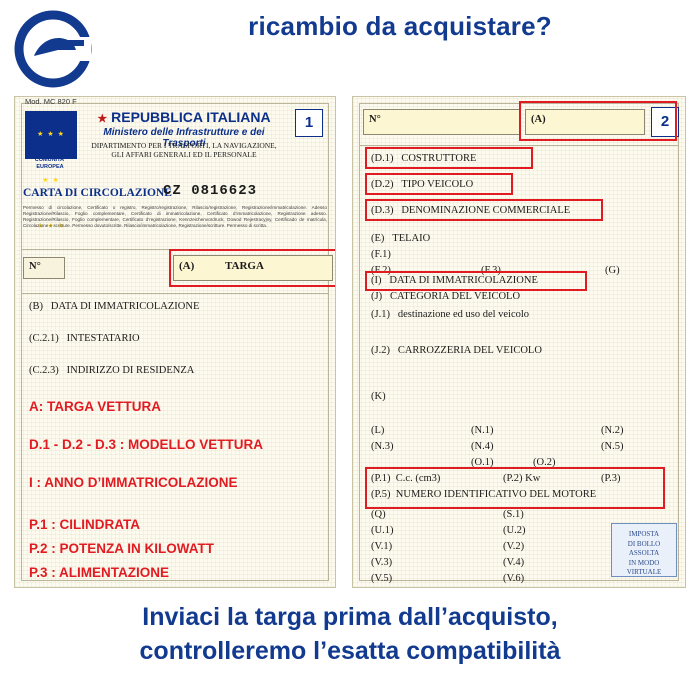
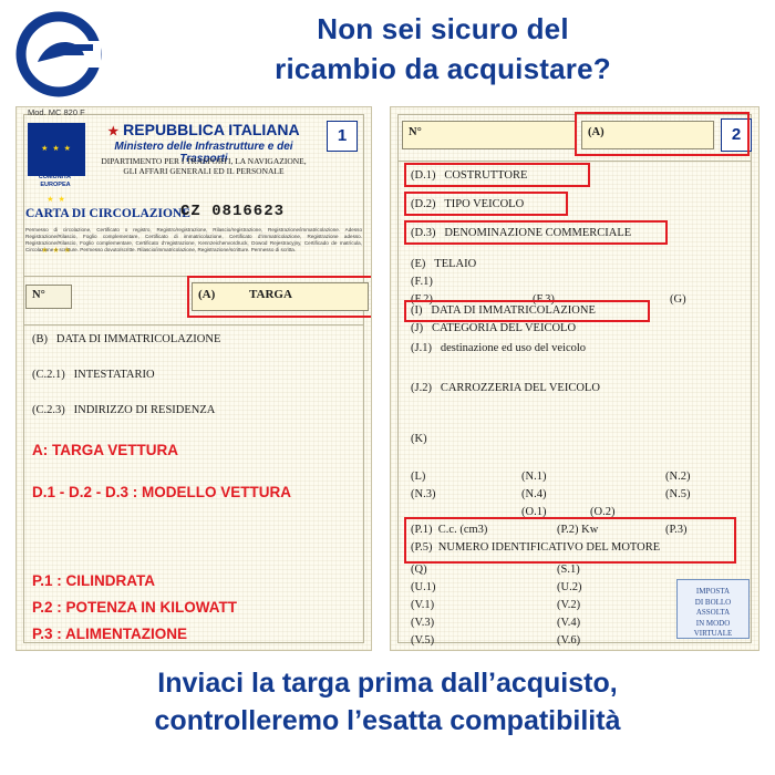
+ Non sei sicuro del
  ricambio da acquistare?
  Mod. MC 820 F
  ★ REPUBBLICA ITALIANA
  Ministero delle Infrastrutture e dei Trasporti
  DIPARTIMENTO PER I TRASPORTI, LA NAVIGAZIONE,
  GLI AFFARI GENERALI ED IL PERSONALE
  1
  CARTA DI CIRCOLAZIONE
  CZ 0816623
  N°
  (A)
  TARGA
  (B) DATA DI IMMATRICOLAZIONE
  (C.2.1) INTESTATARIO
  (C.2.3) INDIRIZZO DI RESIDENZA
  A: TARGA VETTURA
  D.1 - D.2 - D.3 : MODELLO VETTURA
- I : ANNO D’IMMATRICOLAZIONE
  P.1 : CILINDRATA
  P.2 : POTENZA IN KILOWATT
  P.3 : ALIMENTAZIONE
  N°
  (A)
  2
  (D.1) COSTRUTTORE
  (D.2) TIPO VEICOLO
  (D.3) DENOMINAZIONE COMMERCIALE
  (E) TELAIO
  (F.1)
  (F.2)
  (F.3)
  (G)
  (I) DATA DI IMMATRICOLAZIONE
  (J) CATEGORIA DEL VEICOLO
  (J.1) destinazione ed uso del veicolo
  (J.2) CARROZZERIA DEL VEICOLO
  (K)
  (L)
  (N.1)
  (N.2)
  (N.3)
  (N.4)
  (N.5)
  (O.1)
  (O.2)
  (P.1) C.c. (cm3)
  (P.2) Kw
  (P.3)
  (P.5) NUMERO IDENTIFICATIVO DEL MOTORE
  (Q)
  (S.1)
  (U.1)
  (U.2)
  (V.1)
  (V.2)
  (V.3)
  (V.4)
  (V.5)
  (V.6)
  IMPOSTA
  DI BOLLO
  ASSOLTA
  IN MODO
  VIRTUALE
  Inviaci la targa prima dall’acquisto,
  controlleremo l’esatta compatibilità
